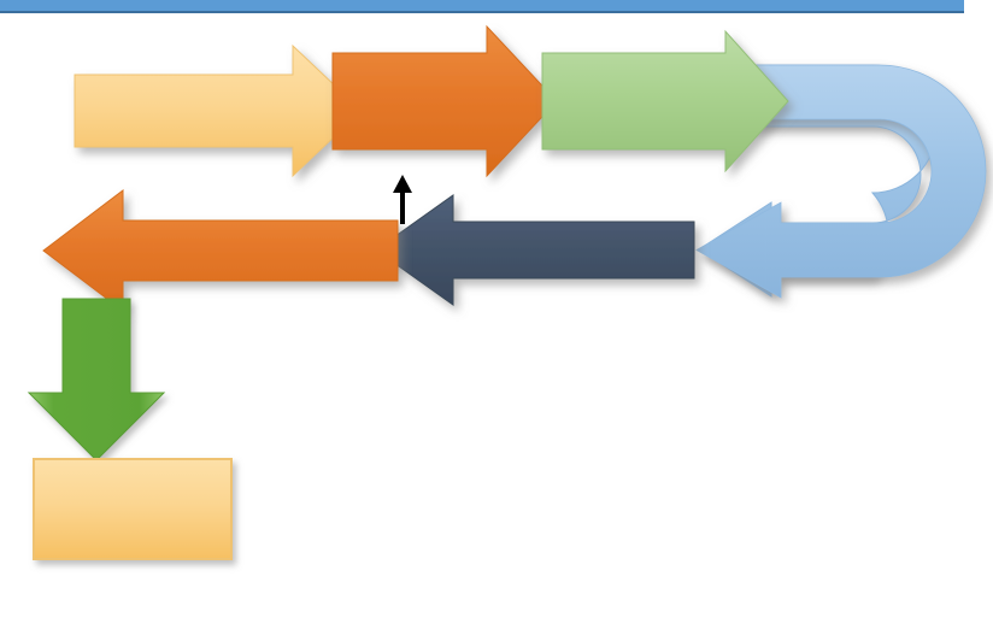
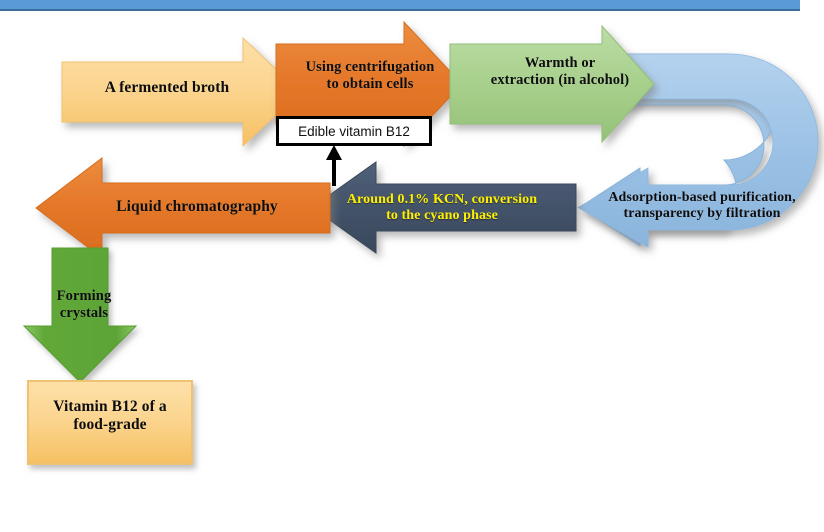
+ A fermented broth
+ Using centrifugation
+ to obtain cells
+ Warmth or
+ extraction (in alcohol)
+ Adsorption-based purification,
+ transparency by filtration
+ Around 0.1% KCN, conversion
+ to the cyano phase
+ Liquid chromatography
+ Forming
+ crystals
+ Vitamin B12 of a
+ food-grade
+ Edible vitamin B12
